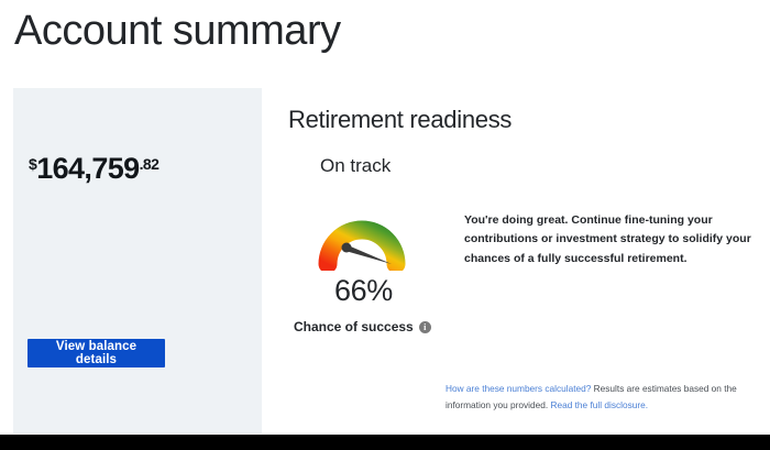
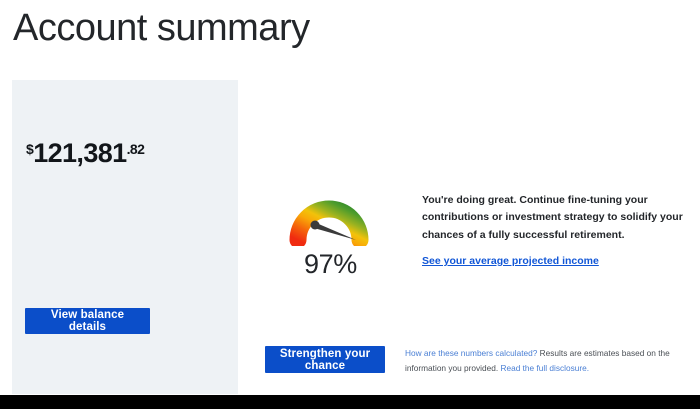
  Account summary
- $164,759.82
+ $121,381.82
  View balance details
- Retirement readiness
- On track
- 66%
+ 97%
- Chance of success
- i
  You're doing great. Continue fine-tuning your contributions or investment strategy to solidify your chances of a fully successful retirement.
+ See your average projected income
+ Strengthen your chance
  How are these numbers calculated? Results are estimates based on the information you provided. Read the full disclosure.
